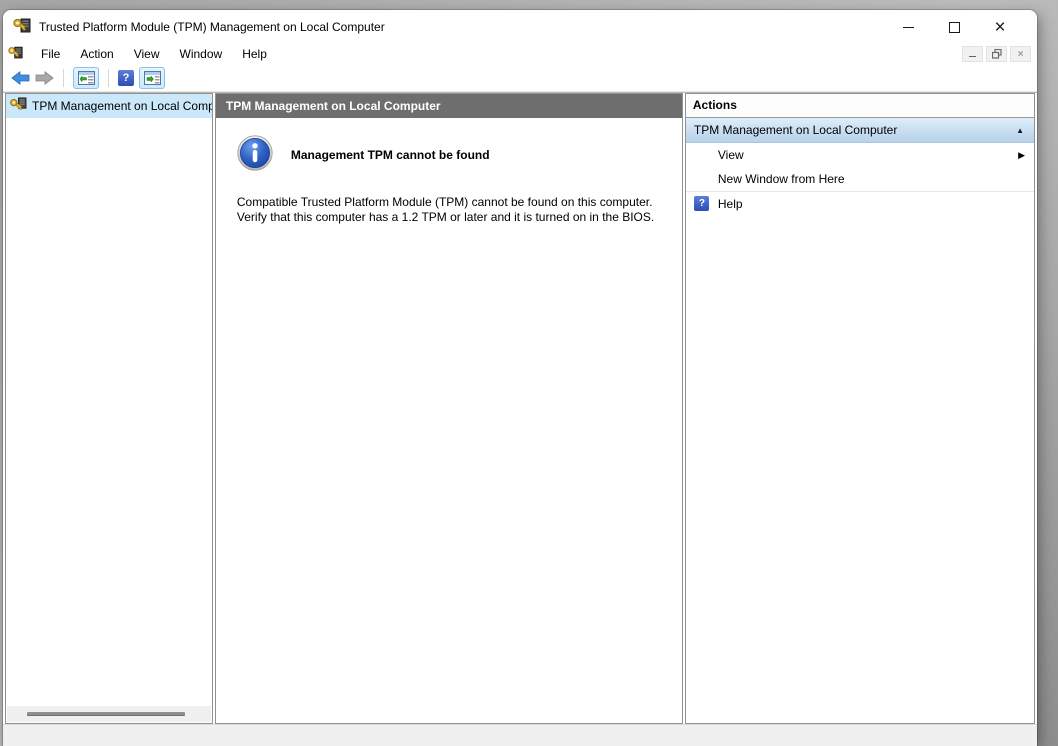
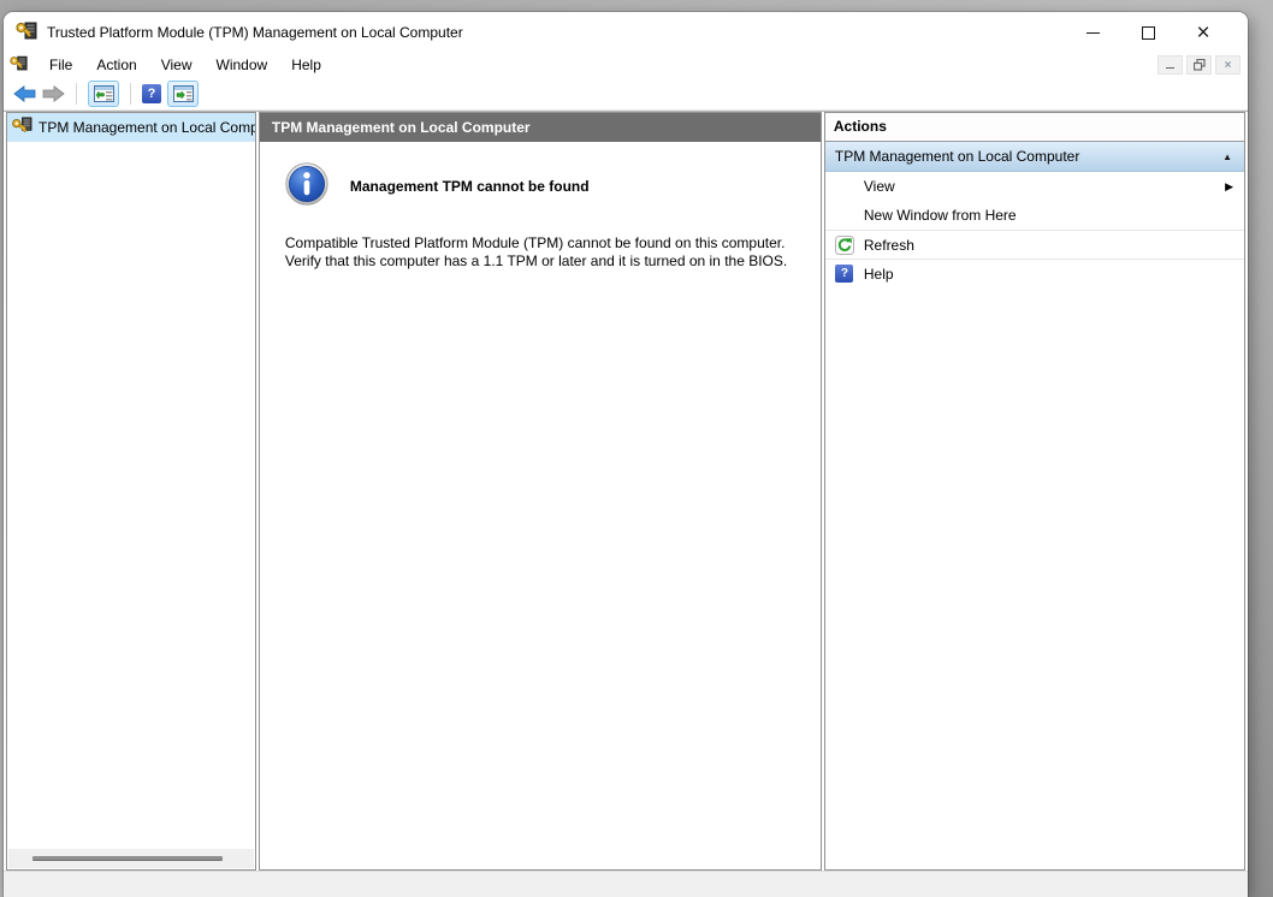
  Trusted Platform Module (TPM) Management on Local Computer
  ×
  File
  Action
  View
  Window
  Help
  ×
  ?
  TPM Management on Local Comp
  TPM Management on Local Computer
  Management TPM cannot be found
- Compatible Trusted Platform Module (TPM) cannot be found on this computer. Verify that this computer has a 1.2 TPM or later and it is turned on in the BIOS.
+ Compatible Trusted Platform Module (TPM) cannot be found on this computer. Verify that this computer has a 1.1 TPM or later and it is turned on in the BIOS.
  Actions
  TPM Management on Local Computer
  ▲
  View
  ▶
  New Window from Here
+ Refresh
  ?
  Help
